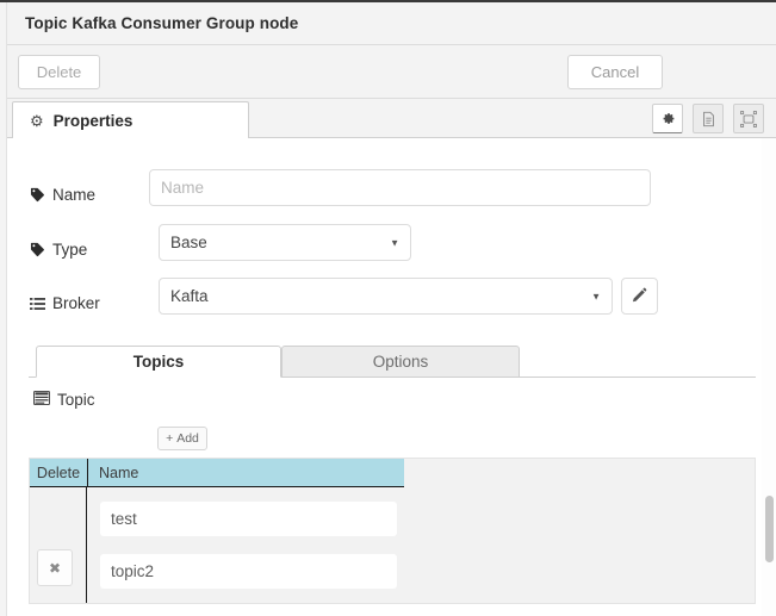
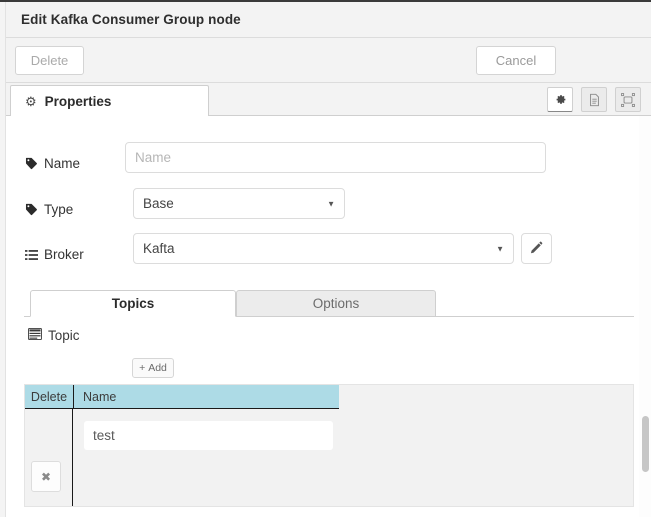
- Topic Kafka Consumer Group node
+ Edit Kafka Consumer Group node
  Delete
  Cancel
  ⚙
  Properties
  Name
  Name
  Type
  Base
  ▼
  Broker
  Kafta
  ▼
  Topics
  Options
  Topic
  +
  Add
  Delete
  Name
  test
  ✖
- topic2
